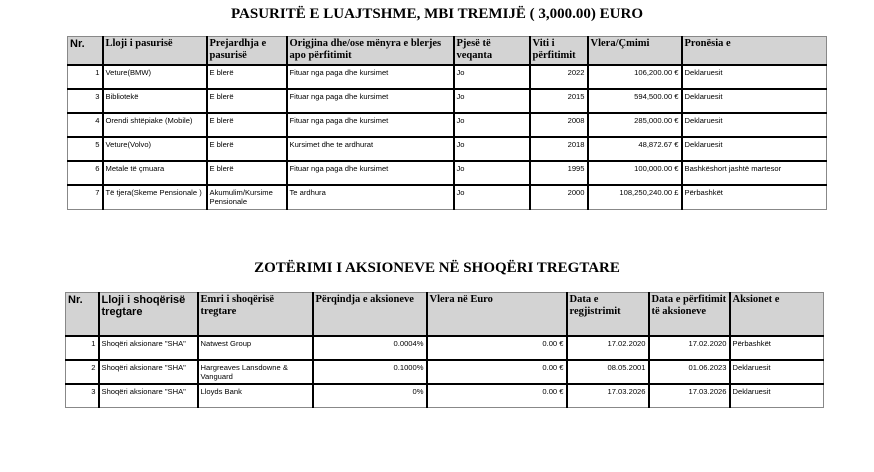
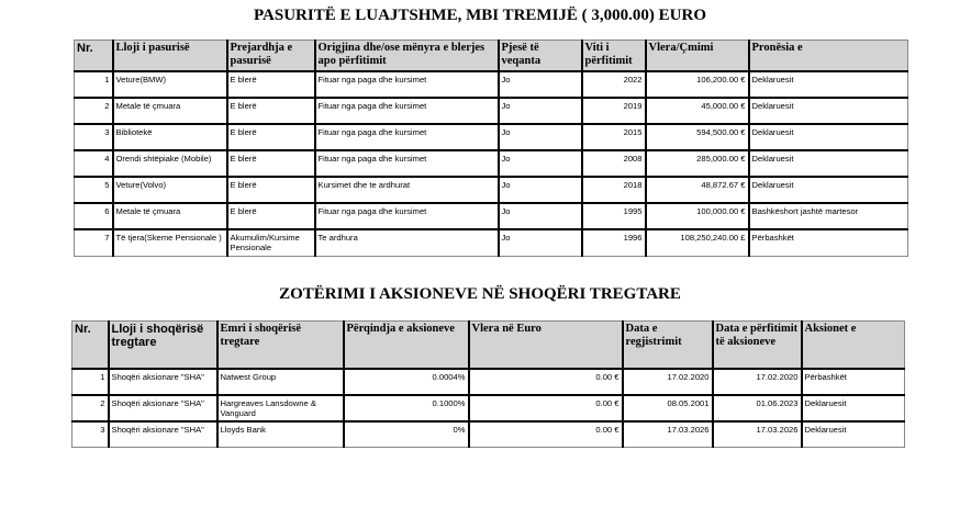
  PASURITË E LUAJTSHME, MBI TREMIJË ( 3,000.00) EURO
  Nr.	Lloji i pasurisë	Prejardhja e pasurisë	Origjina dhe/ose mënyra e blerjes apo përfitimit	Pjesë të veqanta	Viti i përfitimit	Vlera/Çmimi	Pronësia e
  1	Veture(BMW)	E blerë	Fituar nga paga dhe kursimet	Jo	2022	106,200.00 €	Deklaruesit
+ 2	Metale të çmuara	E blerë	Fituar nga paga dhe kursimet	Jo	2019	45,000.00 €	Deklaruesit
  3	Bibliotekë	E blerë	Fituar nga paga dhe kursimet	Jo	2015	594,500.00 €	Deklaruesit
  4	Orendi shtëpiake (Mobile)	E blerë	Fituar nga paga dhe kursimet	Jo	2008	285,000.00 €	Deklaruesit
  5	Veture(Volvo)	E blerë	Kursimet dhe te ardhurat	Jo	2018	48,872.67 €	Deklaruesit
  6	Metale të çmuara	E blerë	Fituar nga paga dhe kursimet	Jo	1995	100,000.00 €	Bashkëshort jashtë martesor
- 7	Të tjera(Skeme Pensionale )	Akumulim/Kursime Pensionale	Te ardhura	Jo	2000	108,250,240.00 £	Përbashkët
+ 7	Të tjera(Skeme Pensionale )	Akumulim/Kursime Pensionale	Te ardhura	Jo	1996	108,250,240.00 £	Përbashkët
  ZOTËRIMI I AKSIONEVE NË SHOQËRI TREGTARE
  Nr.	Lloji i shoqërisë tregtare	Emri i shoqërisë tregtare	Përqindja e aksioneve	Vlera në Euro	Data e regjistrimit	Data e përfitimit të aksioneve	Aksionet e
  1	Shoqëri aksionare "SHA"	Natwest Group	0.0004%	0.00 €	17.02.2020	17.02.2020	Përbashkët
  2	Shoqëri aksionare "SHA"	Hargreaves Lansdowne & Vanguard	0.1000%	0.00 €	08.05.2001	01.06.2023	Deklaruesit
  3	Shoqëri aksionare "SHA"	Lloyds Bank	0%	0.00 €	17.03.2026	17.03.2026	Deklaruesit
